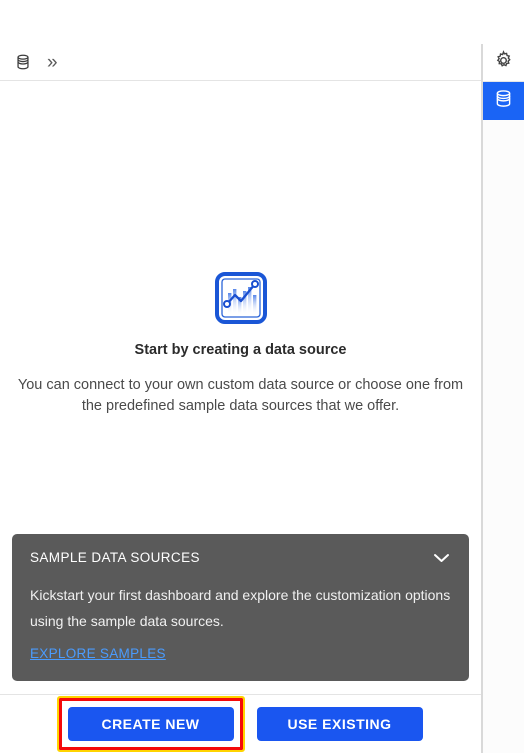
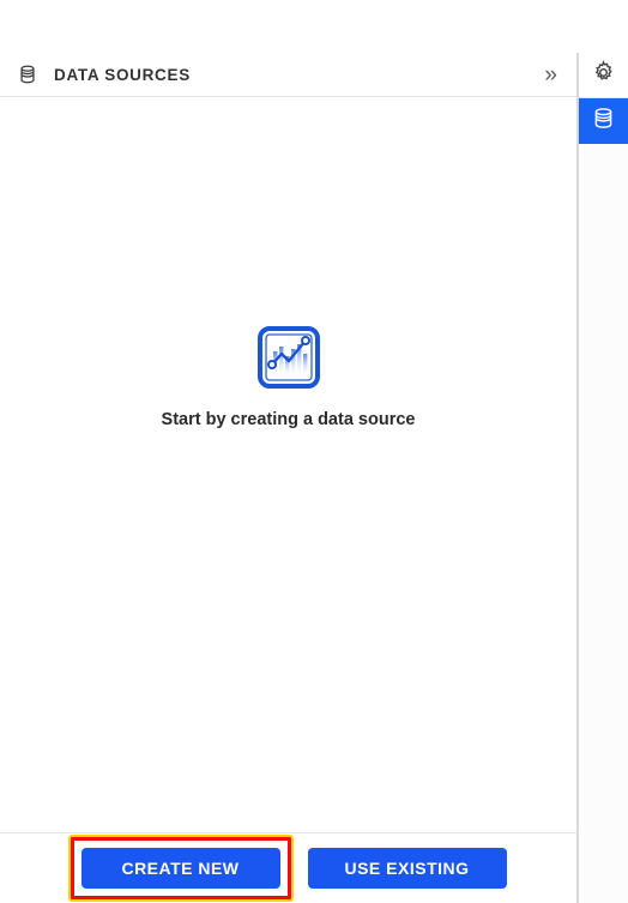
+ DATA SOURCES
  »
  Start by creating a data source
- You can connect to your own custom data source or choose one from the predefined sample data sources that we offer.
- SAMPLE DATA SOURCES
- Kickstart your first dashboard and explore the customization options using the sample data sources.
- EXPLORE SAMPLES
  CREATE NEW
  USE EXISTING
